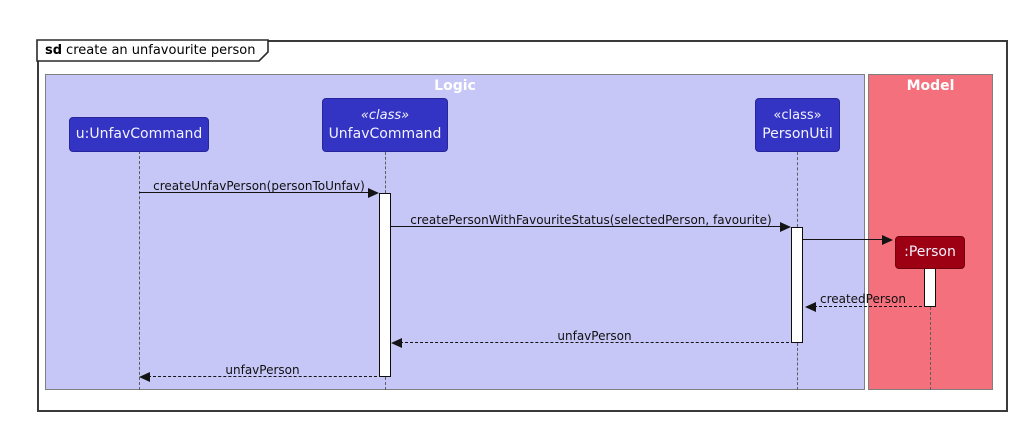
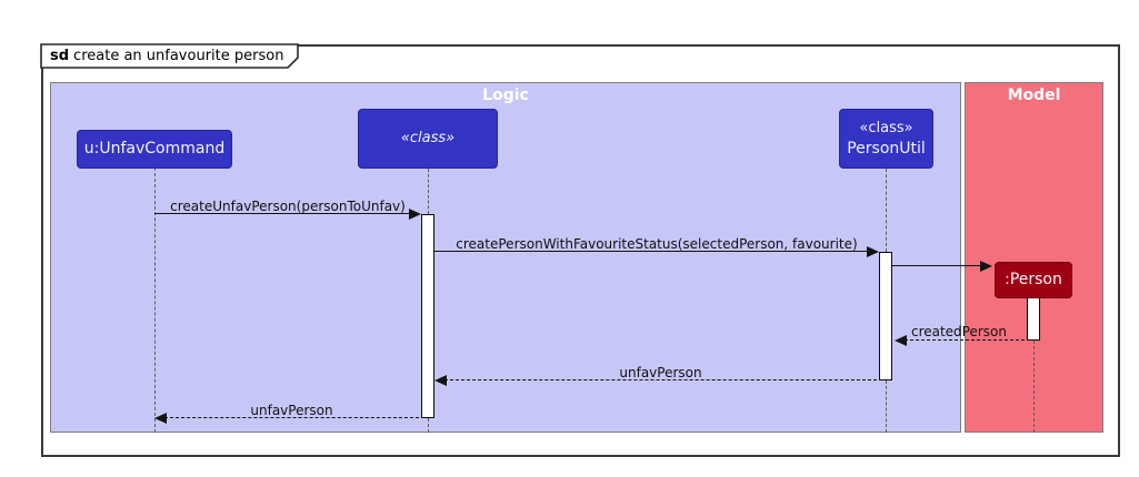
  sd create an unfavourite person
  Logic
  Model
  u:UnfavCommand
  «class»
- UnfavCommand
  «class»
  PersonUtil
  :Person
  createUnfavPerson(personToUnfav)
  createPersonWithFavouriteStatus(selectedPerson, favourite)
  createdPerson
  unfavPerson
  unfavPerson
